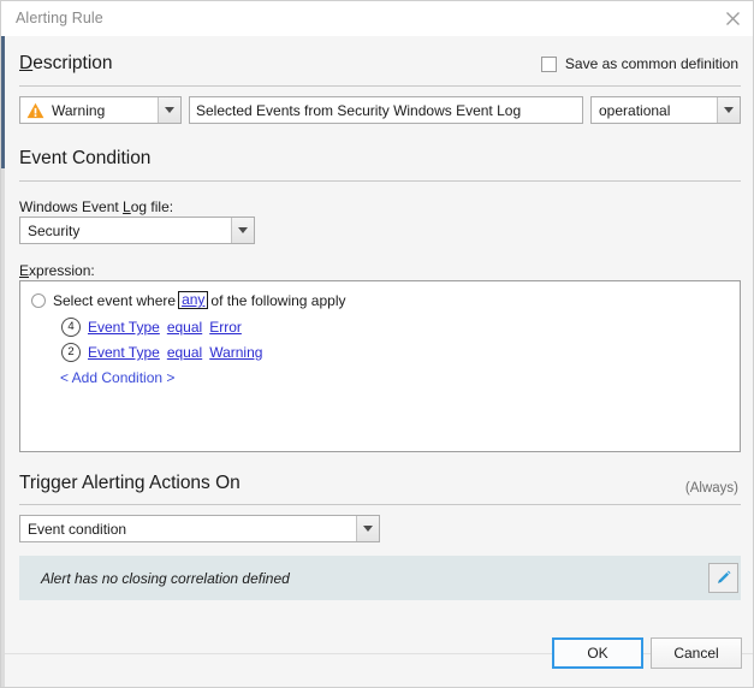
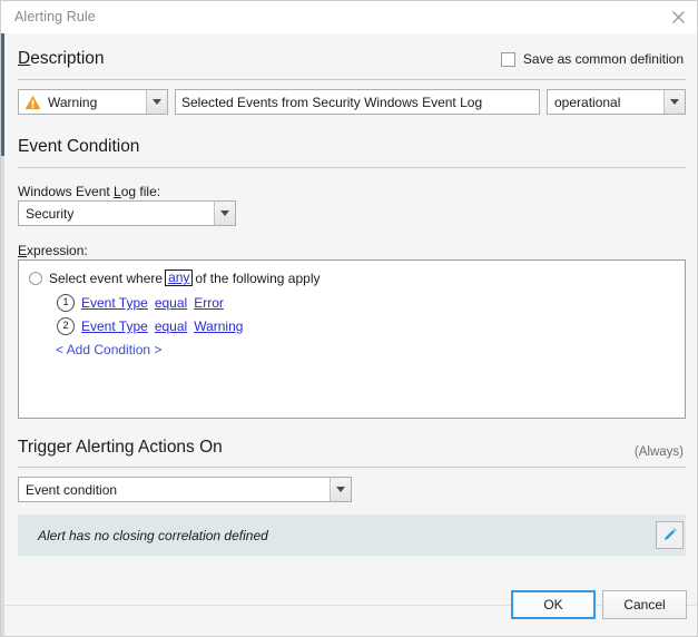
  Alerting Rule
  Description
  Save as common definition
  Warning
  Selected Events from Security Windows Event Log
  operational
  Event Condition
  Windows Event Log file:
  Security
  Expression:
  Select event where
  any
  of the following apply
- 4
+ 1
  Event Type
  equal
  Error
  2
  Event Type
  equal
  Warning
  < Add Condition >
  Trigger Alerting Actions On
  (Always)
  Event condition
  Alert has no closing correlation defined
  OK
  Cancel
